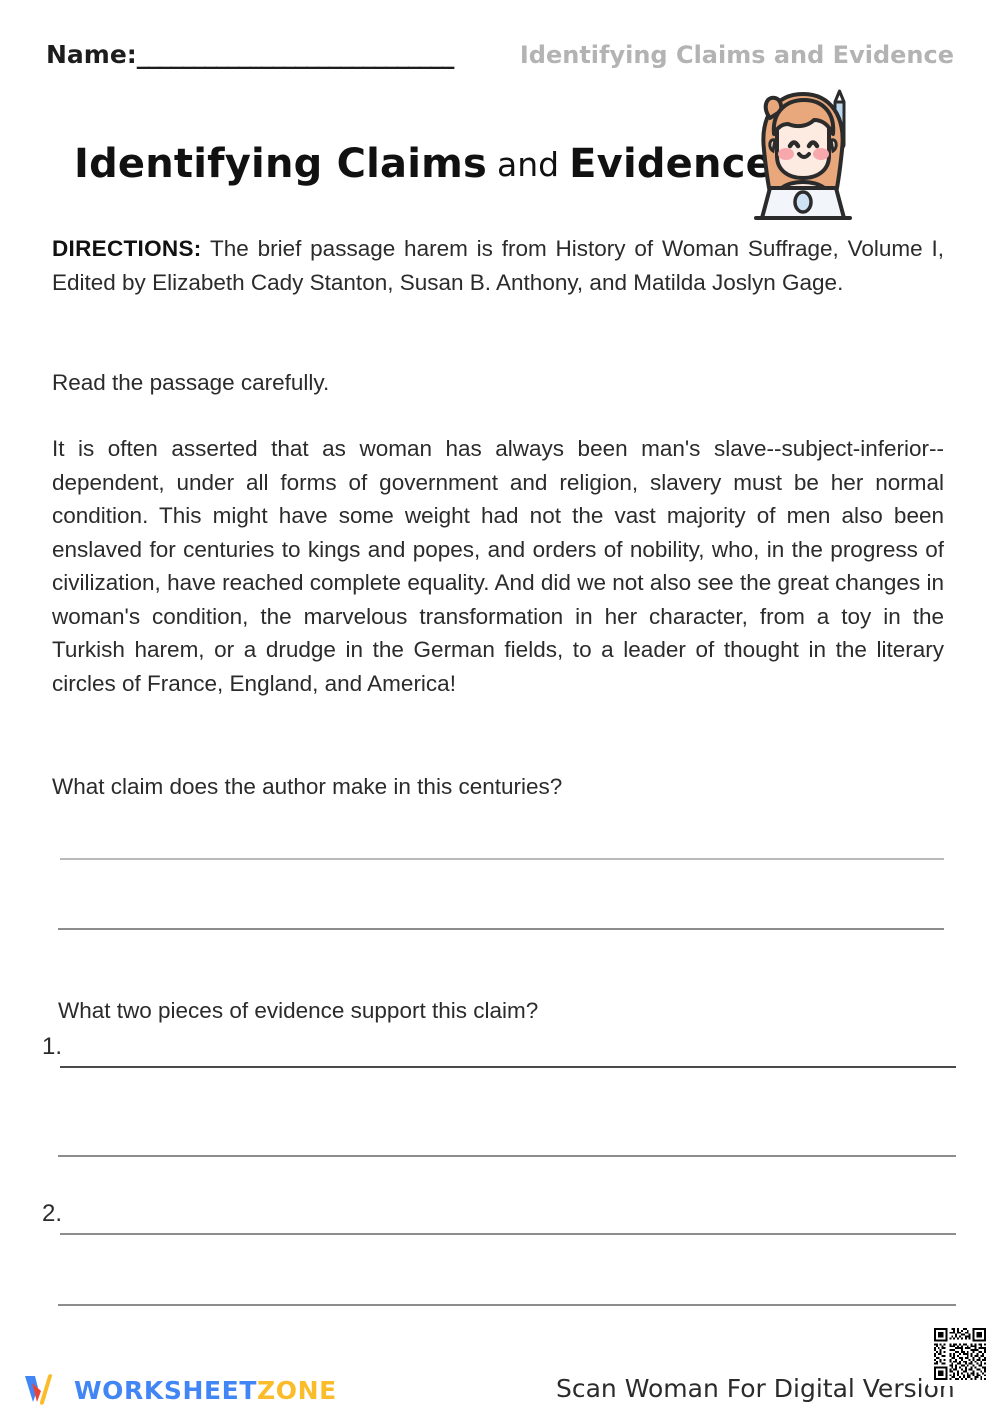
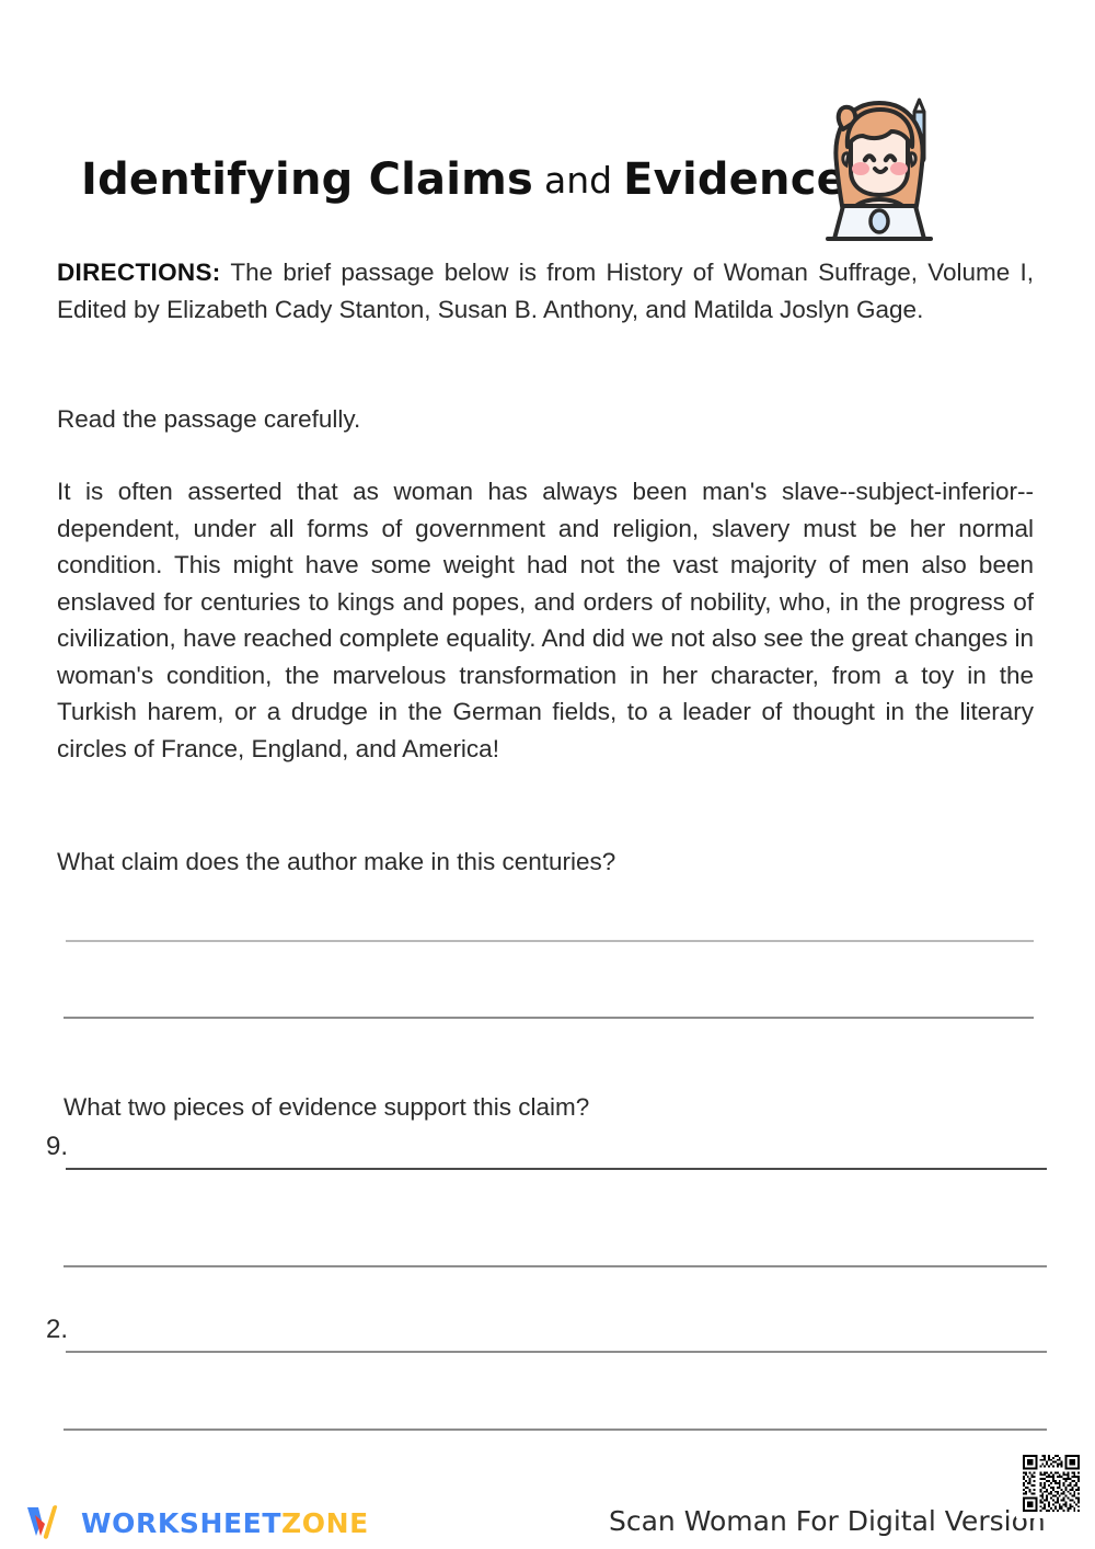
- Name:
- ____________________________
- Identifying Claims and Evidence
  Identifying Claims
  and
  Evidence
- DIRECTIONS: The brief passage harem is from History of Woman Suffrage, Volume I, Edited by Elizabeth Cady Stanton, Susan B. Anthony, and Matilda Joslyn Gage.
+ DIRECTIONS: The brief passage below is from History of Woman Suffrage, Volume I, Edited by Elizabeth Cady Stanton, Susan B. Anthony, and Matilda Joslyn Gage.
  Read the passage carefully.
  It is often asserted that as woman has always been man's slave--subject-inferior--dependent, under all forms of government and religion, slavery must be her normal condition. This might have some weight had not the vast majority of men also been enslaved for centuries to kings and popes, and orders of nobility, who, in the progress of civilization, have reached complete equality. And did we not also see the great changes in woman's condition, the marvelous transformation in her character, from a toy in the Turkish harem, or a drudge in the German fields, to a leader of thought in the literary circles of France, England, and America!
  What claim does the author make in this centuries?
  What two pieces of evidence support this claim?
- 1.
+ 9.
  2.
  WORKSHEETZONE
  Scan Woman For Digital Version
